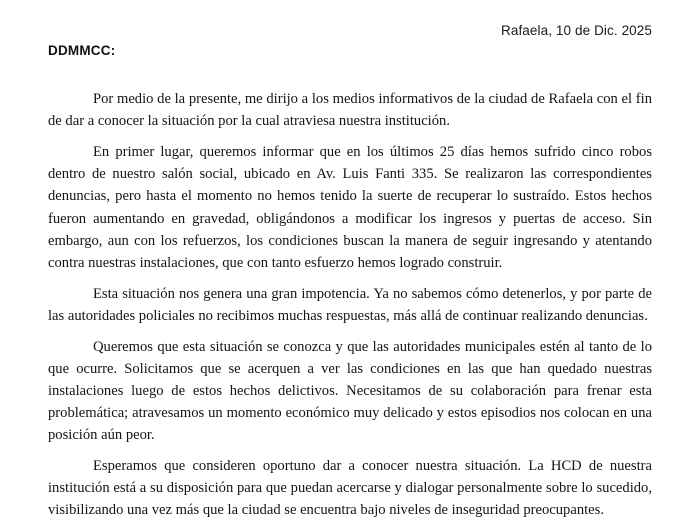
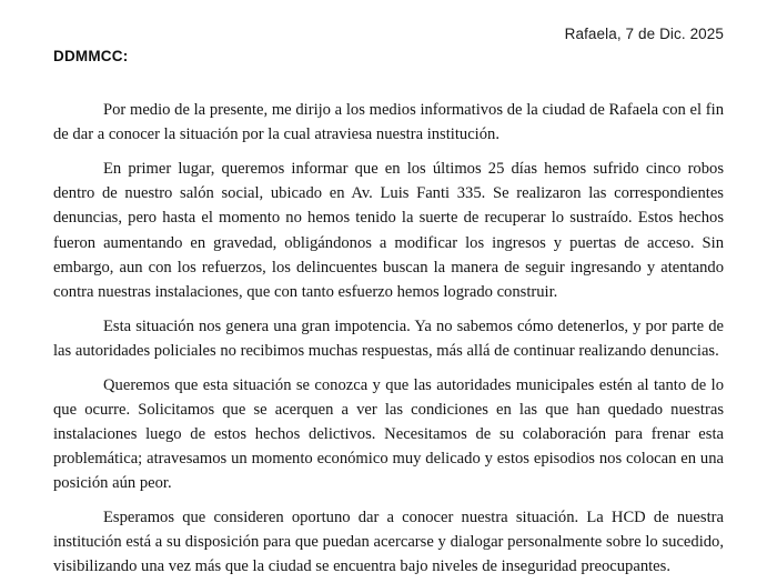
- Rafaela, 10 de Dic. 2025
+ Rafaela, 7 de Dic. 2025
  DDMMCC:
  Por medio de la presente, me dirijo a los medios informativos de la ciudad de Rafaela con el fin de dar a conocer la situación por la cual atraviesa nuestra institución.
- En primer lugar, queremos informar que en los últimos 25 días hemos sufrido cinco robos dentro de nuestro salón social, ubicado en Av. Luis Fanti 335. Se realizaron las correspondientes denuncias, pero hasta el momento no hemos tenido la suerte de recuperar lo sustraído. Estos hechos fueron aumentando en gravedad, obligándonos a modificar los ingresos y puertas de acceso. Sin embargo, aun con los refuerzos, los condiciones buscan la manera de seguir ingresando y atentando contra nuestras instalaciones, que con tanto esfuerzo hemos logrado construir.
+ En primer lugar, queremos informar que en los últimos 25 días hemos sufrido cinco robos dentro de nuestro salón social, ubicado en Av. Luis Fanti 335. Se realizaron las correspondientes denuncias, pero hasta el momento no hemos tenido la suerte de recuperar lo sustraído. Estos hechos fueron aumentando en gravedad, obligándonos a modificar los ingresos y puertas de acceso. Sin embargo, aun con los refuerzos, los delincuentes buscan la manera de seguir ingresando y atentando contra nuestras instalaciones, que con tanto esfuerzo hemos logrado construir.
  Esta situación nos genera una gran impotencia. Ya no sabemos cómo detenerlos, y por parte de las autoridades policiales no recibimos muchas respuestas, más allá de continuar realizando denuncias.
  Queremos que esta situación se conozca y que las autoridades municipales estén al tanto de lo que ocurre. Solicitamos que se acerquen a ver las condiciones en las que han quedado nuestras instalaciones luego de estos hechos delictivos. Necesitamos de su colaboración para frenar esta problemática; atravesamos un momento económico muy delicado y estos episodios nos colocan en una posición aún peor.
  Esperamos que consideren oportuno dar a conocer nuestra situación. La HCD de nuestra institución está a su disposición para que puedan acercarse y dialogar personalmente sobre lo sucedido, visibilizando una vez más que la ciudad se encuentra bajo niveles de inseguridad preocupantes.
